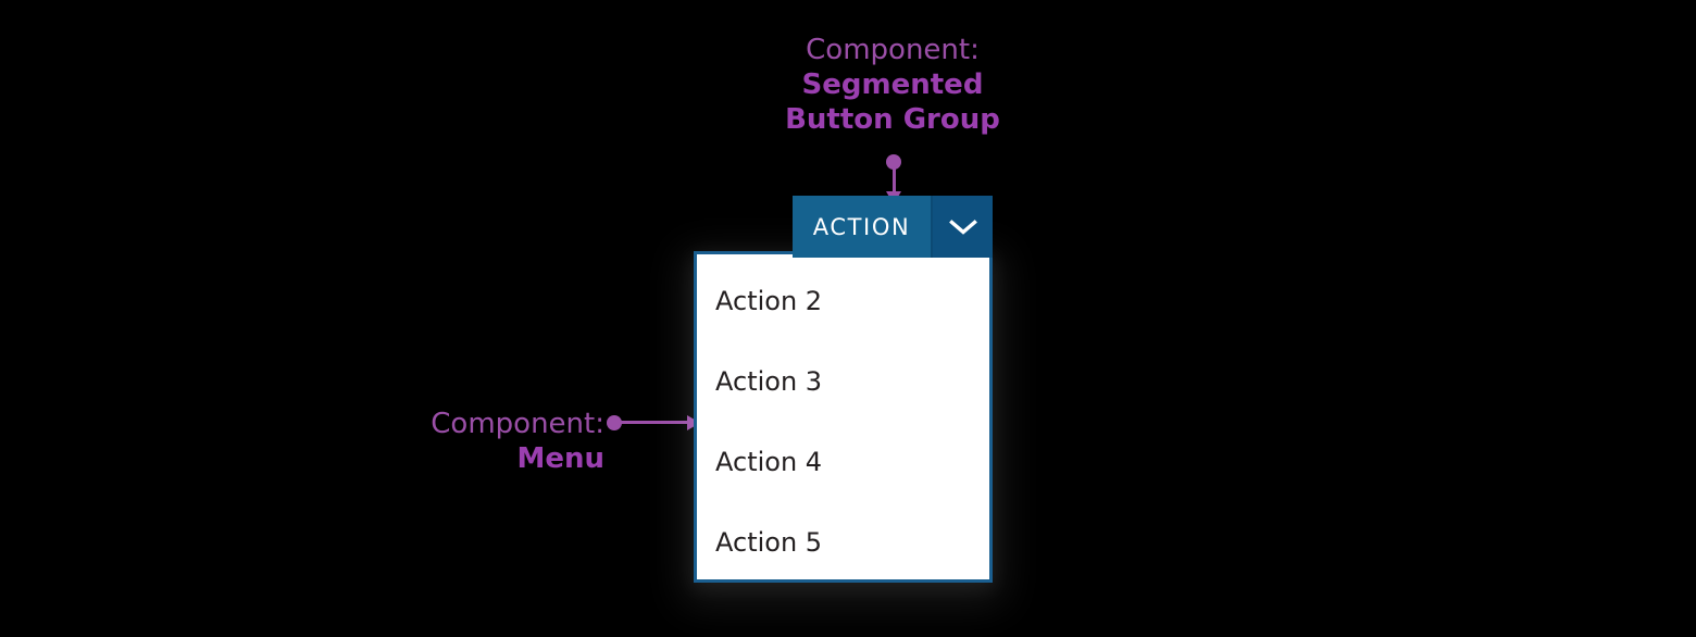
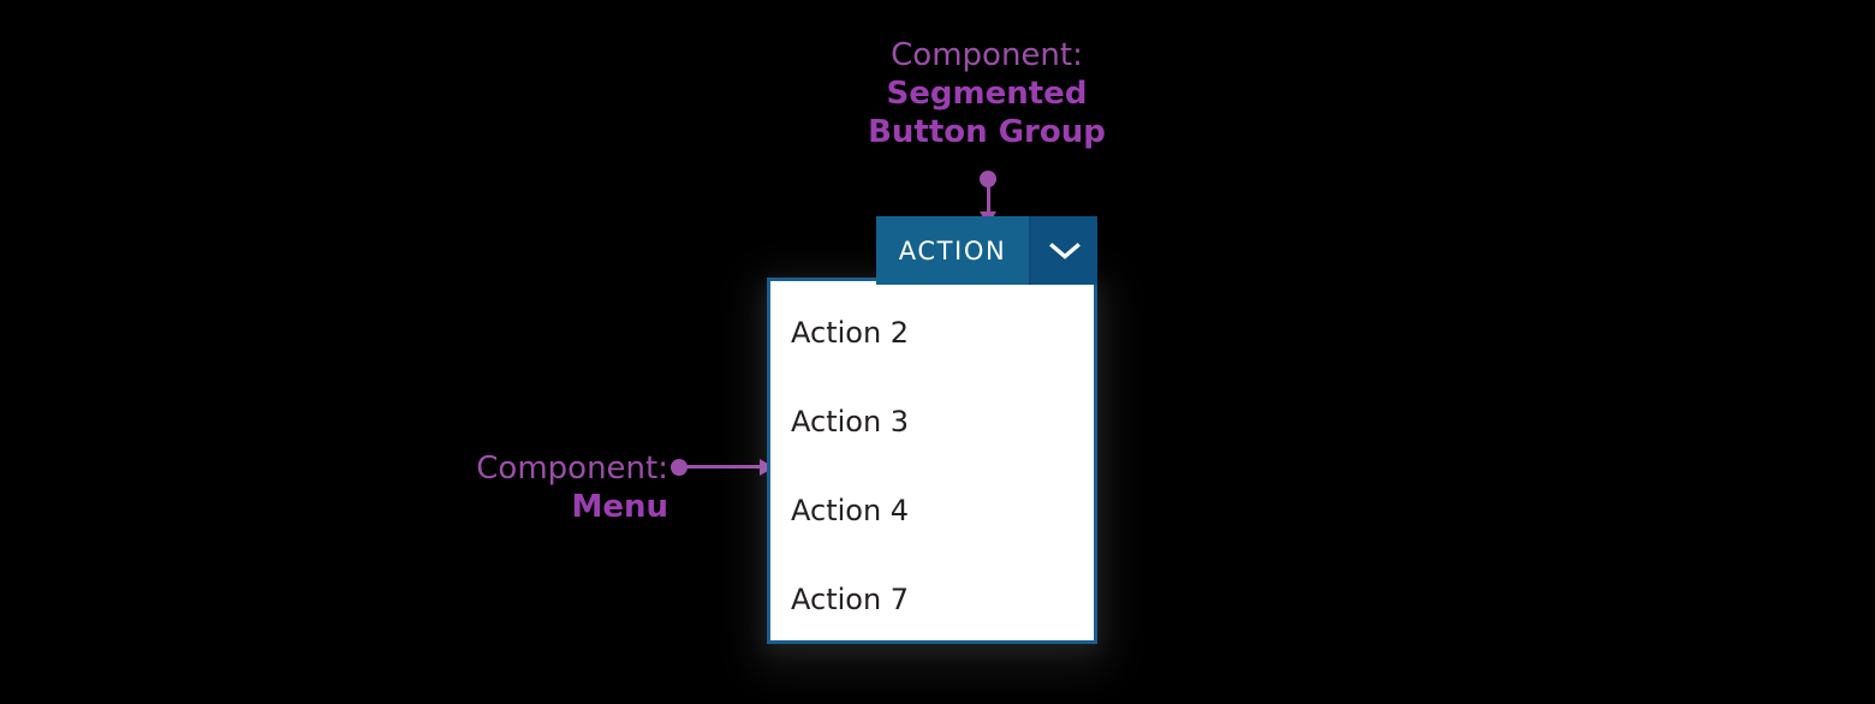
  Component:
  Segmented
  Button Group
  Component:
  Menu
  ACTION
  Action 2
  Action 3
  Action 4
- Action 5
+ Action 7
